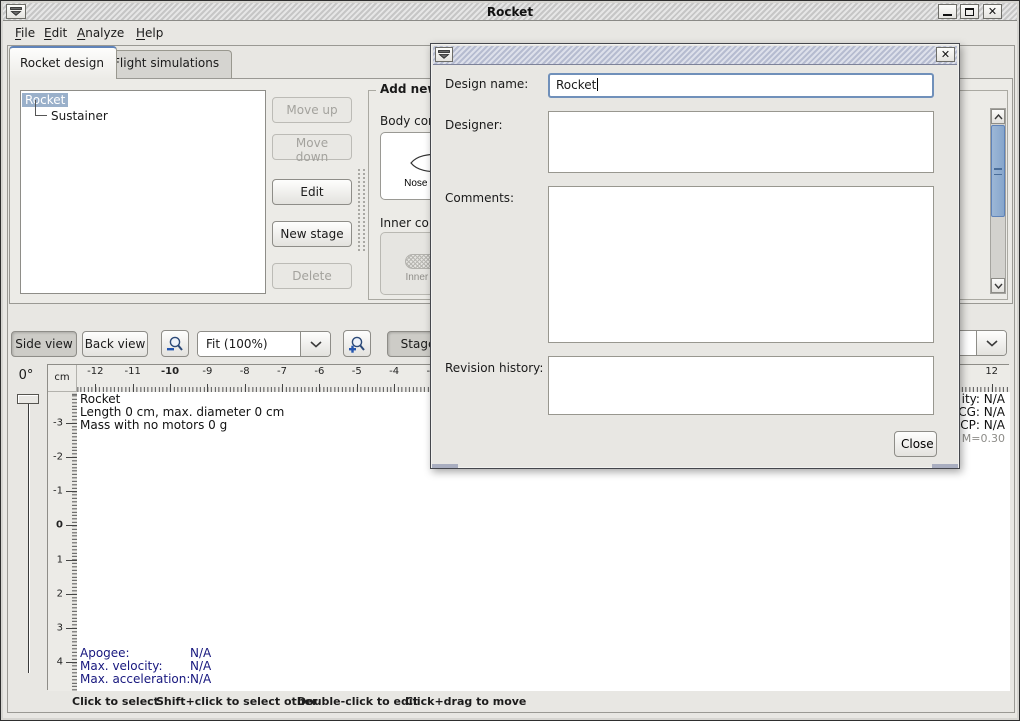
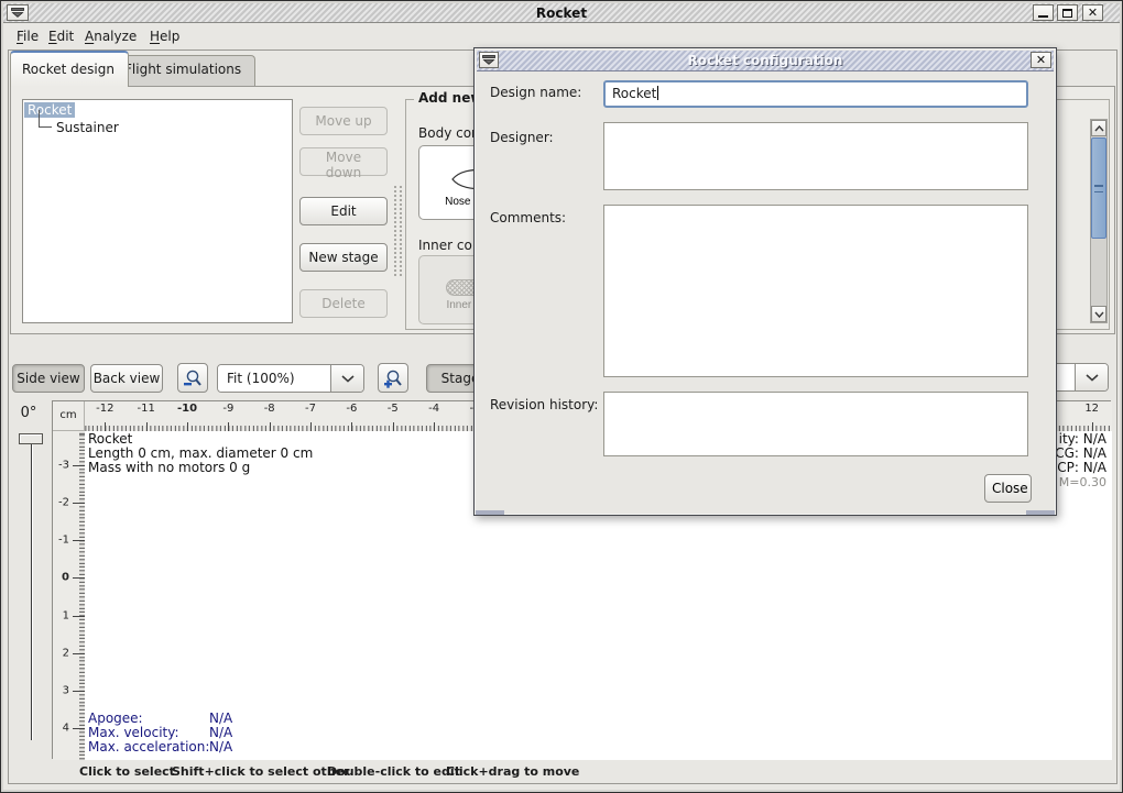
  Rocket
  ✕
  File
  Edit
  Analyze
  Help
  Rocket
  Sustainer
  Add ne
  Body co
  Inner co
  Move up
  Move down
  Edit
  New stage
  Delete
  Side view
  Back view
  Fit (100%)
  Stag
  0°
  cm
  -12
  -11
  -10
  -9
  -8
  -7
  -6
  -5
  -4
  12
  -3
  -2
  -1
  0
  1
  2
  3
  4
  Rocket
  Length 0 cm, max. diameter 0 cm
  Mass with no motors 0 g
  Apogee:
  N/A
  Max. velocity:
  N/A
  Max. acceleration:
  N/A
  ity: N/A
  CG: N/A
  CP: N/A
  M=0.30
  Click to select
  Shift+click to select other
  Double-click to edit
  Click+drag to move
+ Rocket configuration
  ✕
  Design name:
  Rocket
  Designer:
  Comments:
  Revision history:
  Close
  Rocket design
  light simulations
